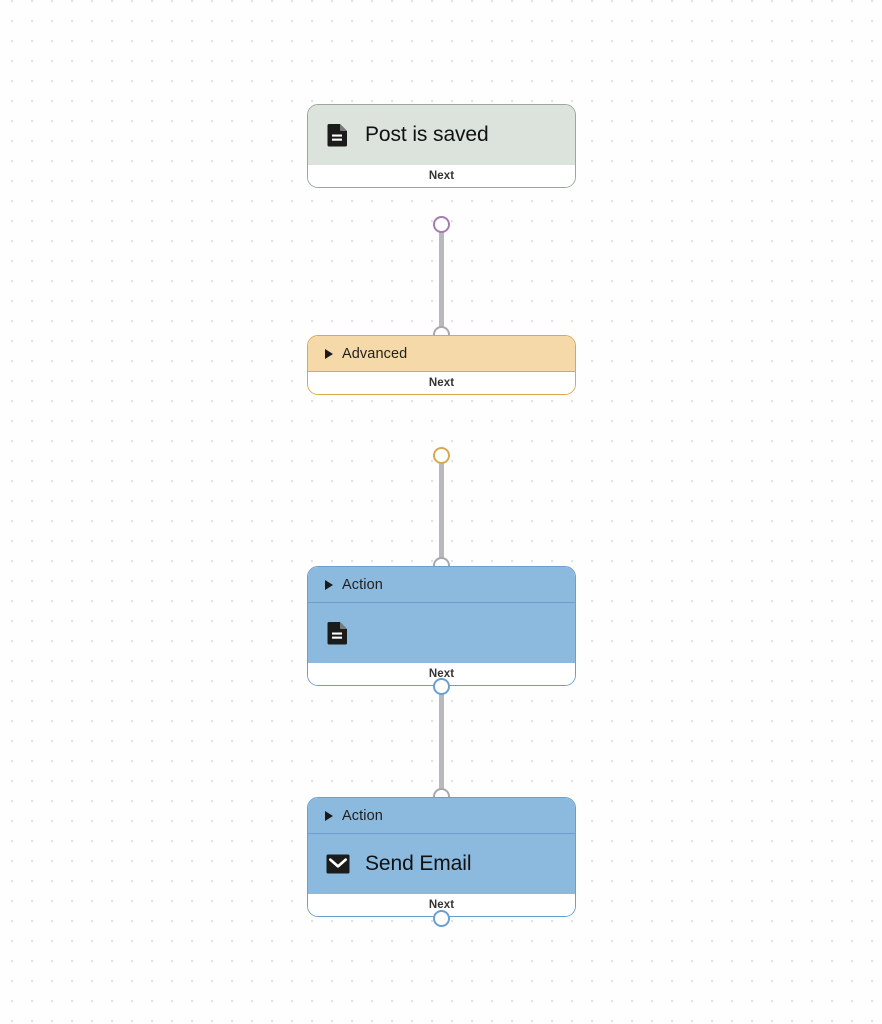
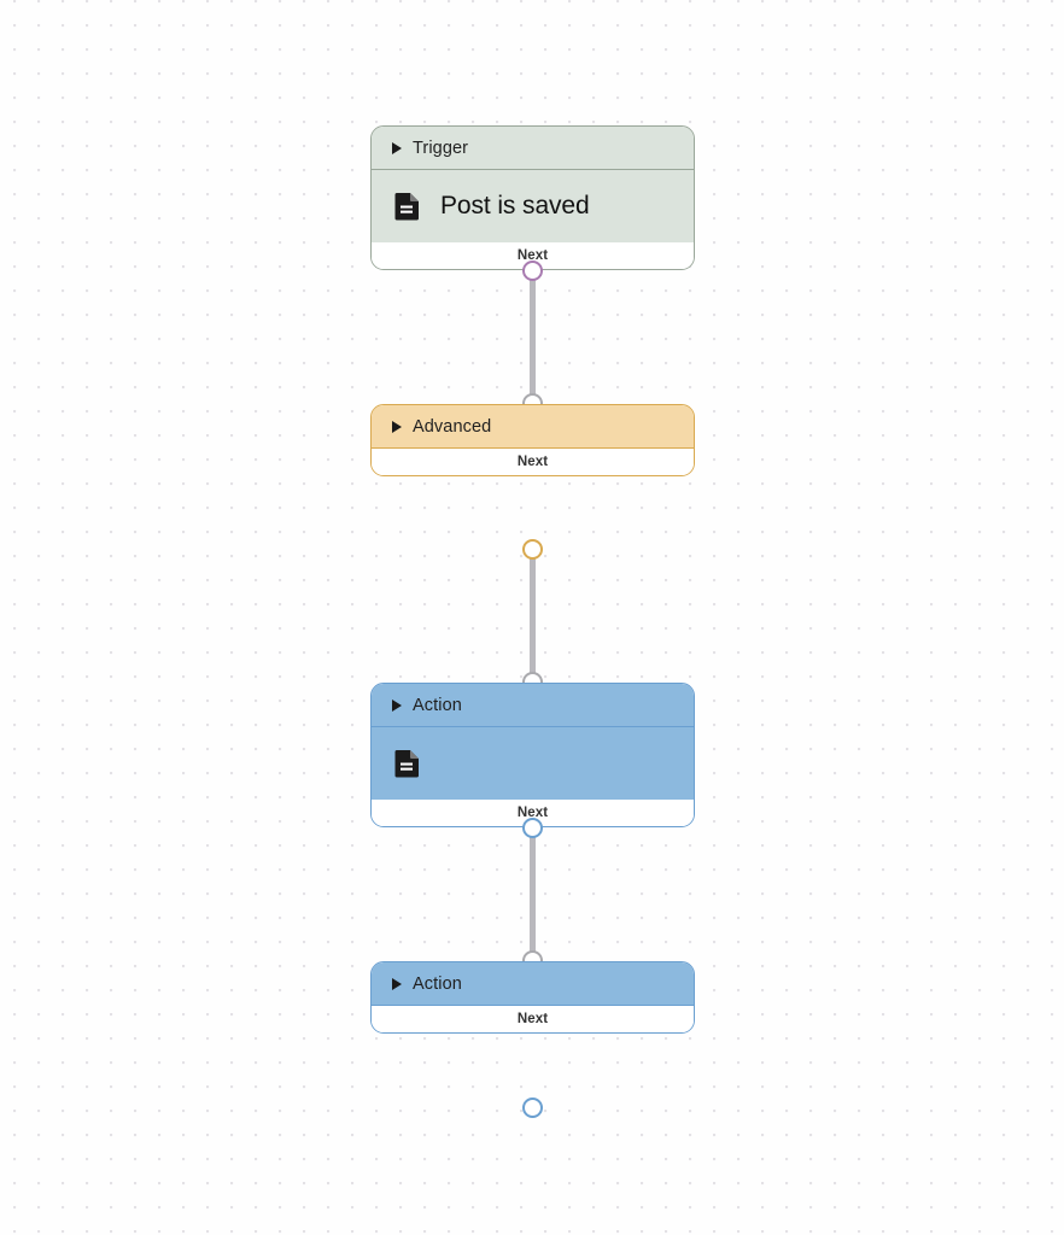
+ Trigger
  Post is saved
  Next
  Advanced
  Next
  Action
  Next
  Action
- Send Email
  Next
